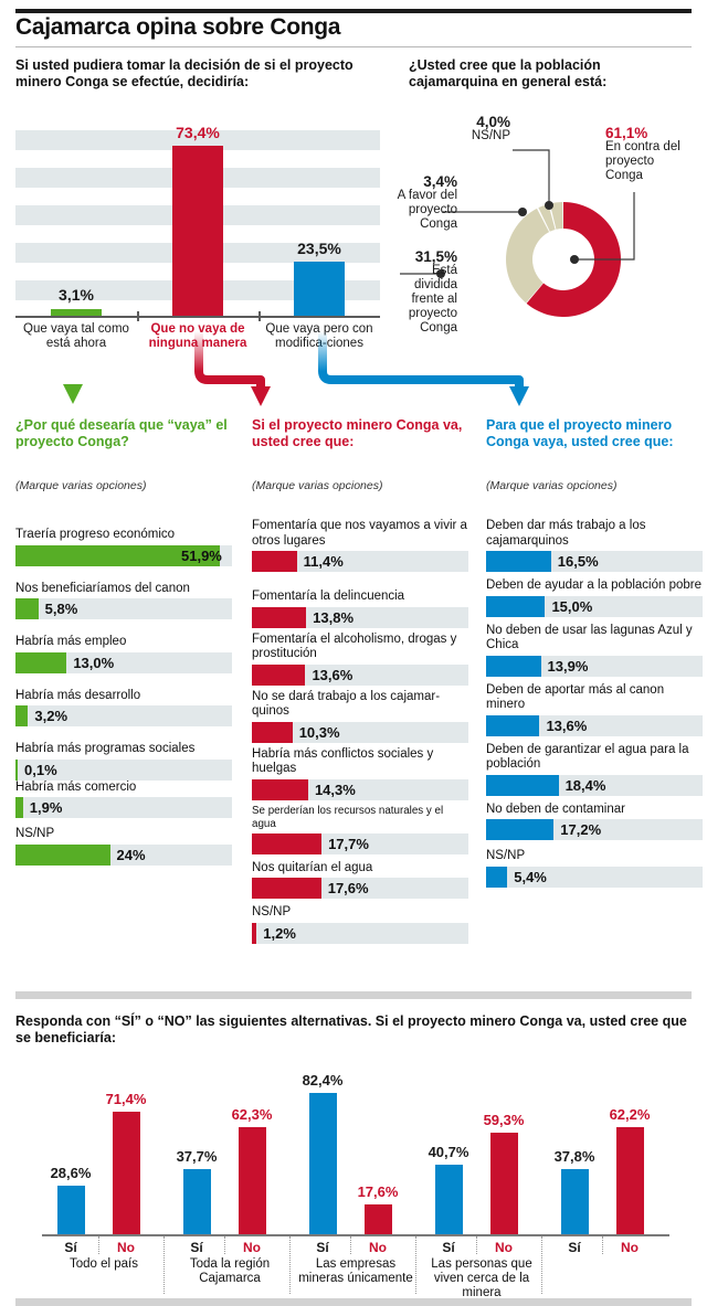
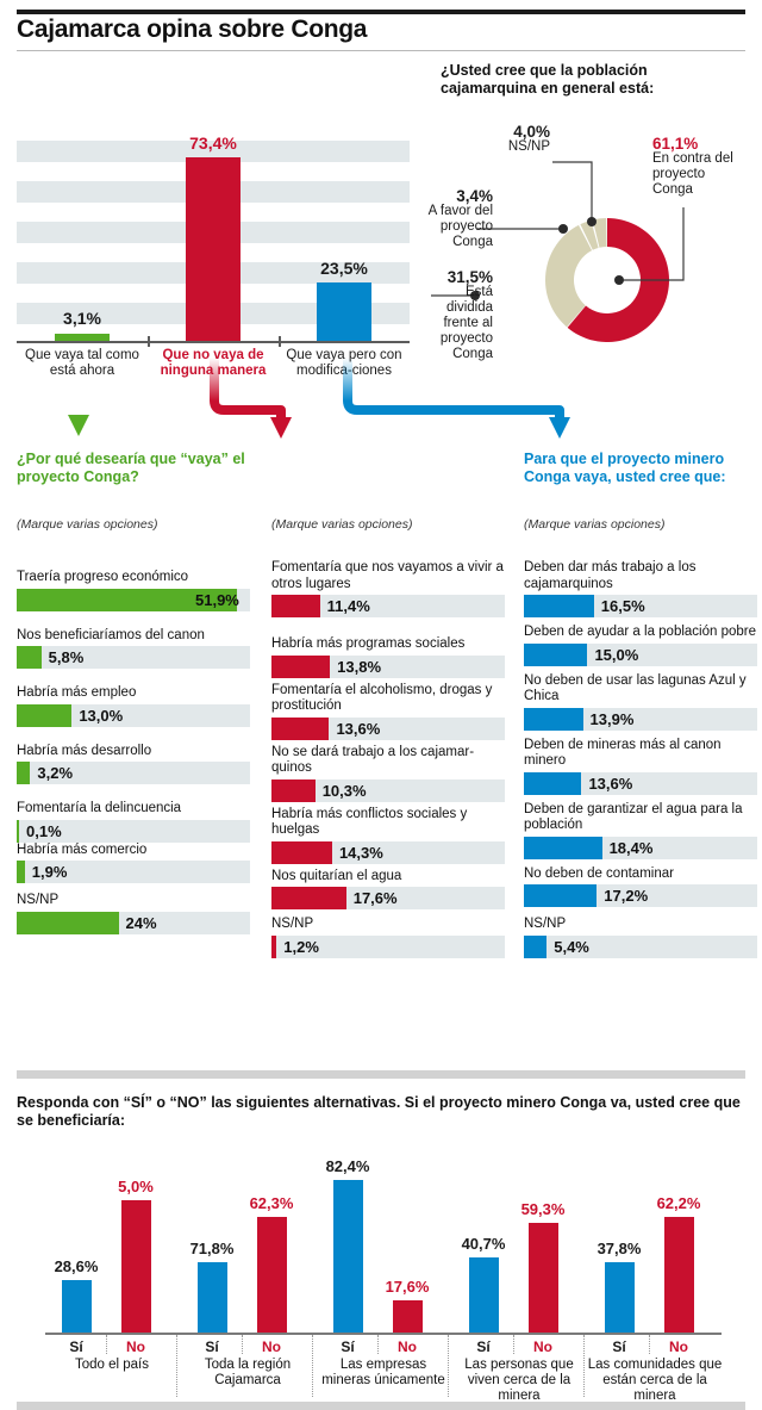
  Cajamarca opina sobre Conga
- Si usted pudiera tomar la decisión de si el proyecto minero Conga se efectúe, decidiría:
  ¿Usted cree que la población cajamarquina en general está:
  3,1%
  Que vaya tal como estáhora
  73,4%
  Que no vaya de ningun manera
  23,5%
  Que vaya pero con modificciones
  61,1%
  En contra del proyecto Conga
  31,5%
  Está dividida frente al proyecto Conga
  3,4%
  A favor del proyecto Conga
  4,0%
  NS/NP
  ¿Por qué desearía que “vaya” el proyecto Conga?
  (Marque varias opciones)
- Si el proyecto minero Conga va, usted cree que:
  (Marque varias opciones)
  Para que el proyecto minero Conga vaya, usted cree que:
  (Marque varias opciones)
  Traería progreso económico
  51,9%
  Nos beneficiaríamos del canon
  5,8%
  Habría más empleo
  13,0%
  Habría más desarrollo
  3,2%
- Habría más programas sociales
+ Fomentaría la delincuencia
  0,1%
  Habría más comercio
  1,9%
  NS/NP
  24%
  Fomentaría que nos vayamos a vivir a otros lugares
  11,4%
- Fomentaría la delincuencia
+ Habría más programas sociales
  13,8%
  Fomentaría el alcoholismo, drogas y prostitución
  13,6%
  No se dará trabajo a los cajamar-quinos
  10,3%
  Habría más conflictos sociales y huelgas
  14,3%
- Se perderían los recursos naturales y el agua
- 17,7%
  Nos quitarían el agua
  17,6%
  NS/NP
  1,2%
  Deben dar más trabajo a los cajamarquinos
  16,5%
  Deben de ayudar a la población pobre
  15,0%
  No deben de usar las lagunas Azul y Chica
  13,9%
- Deben de aportar más al canon minero
+ Deben de mineras más al canon minero
  13,6%
  Deben de garantizar el agua para la población
  18,4%
  No deben de contaminar
  17,2%
  NS/NP
  5,4%
  Responda con “SÍ” o “NO” las siguientes alternativas. Si el proyecto minero Conga va, usted cree que se beneficiaría:
  28,6%
  Sí
- 71,4%
+ 5,0%
  No
  Todo el país
- 37,7%
+ 71,8%
  Sí
  62,3%
  No
  Toda la región Cajamarca
  82,4%
  Sí
  17,6%
  No
  Las empresas mineras únicamente
  40,7%
  Sí
  59,3%
  No
  Las personas que viven cerca de la minera
  37,8%
  Sí
  62,2%
  No
+ Las comunidades que están cerca de la minera
